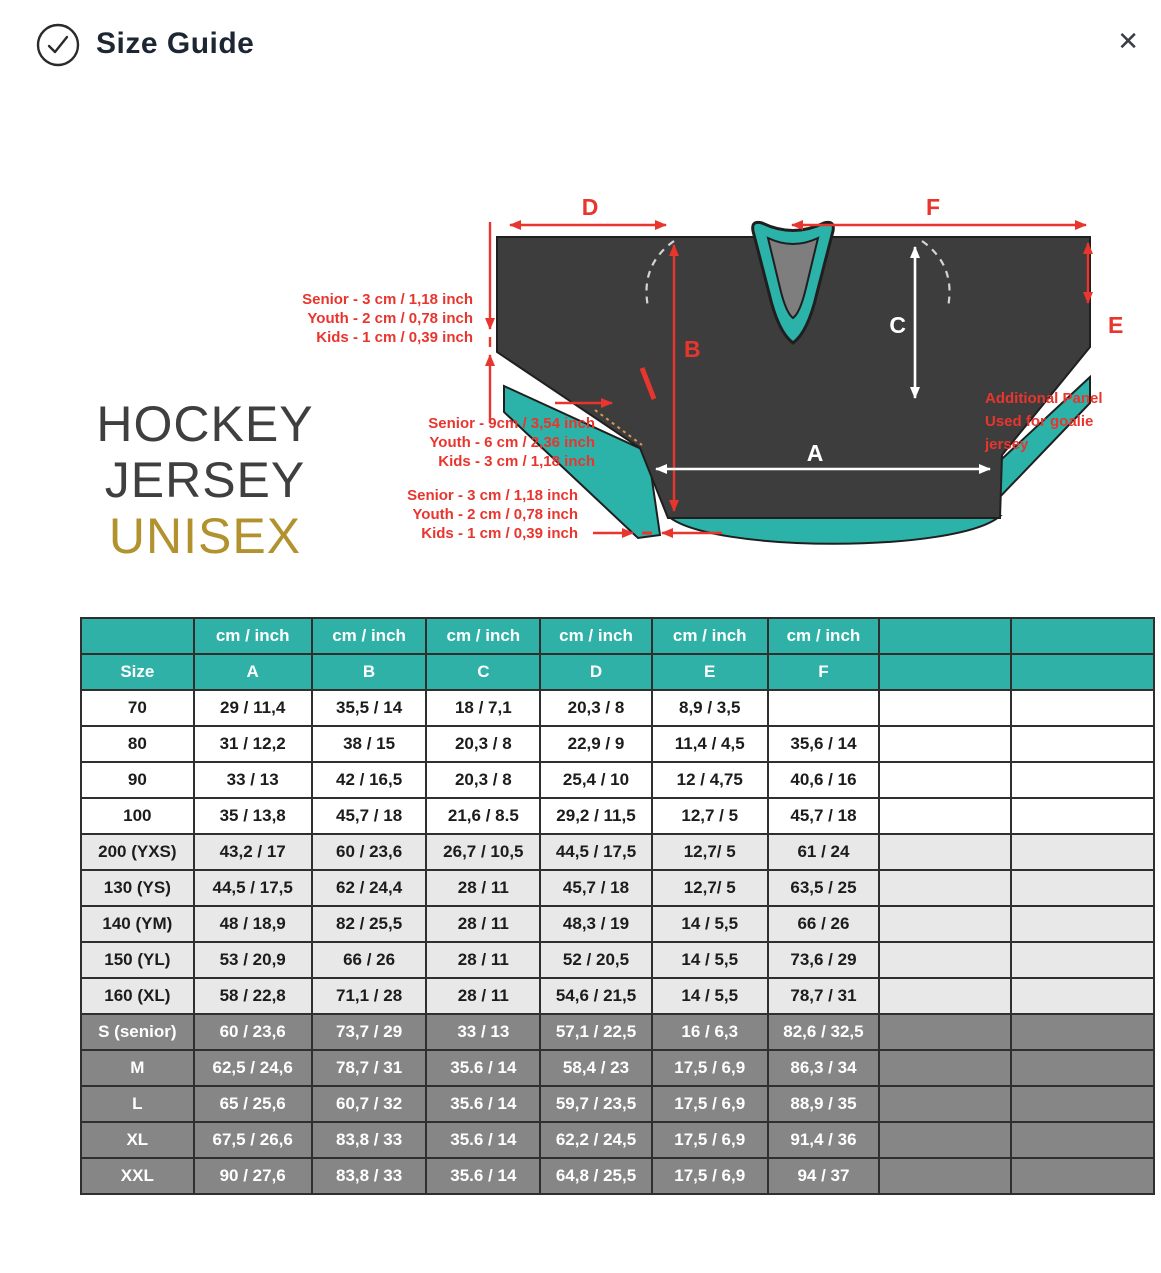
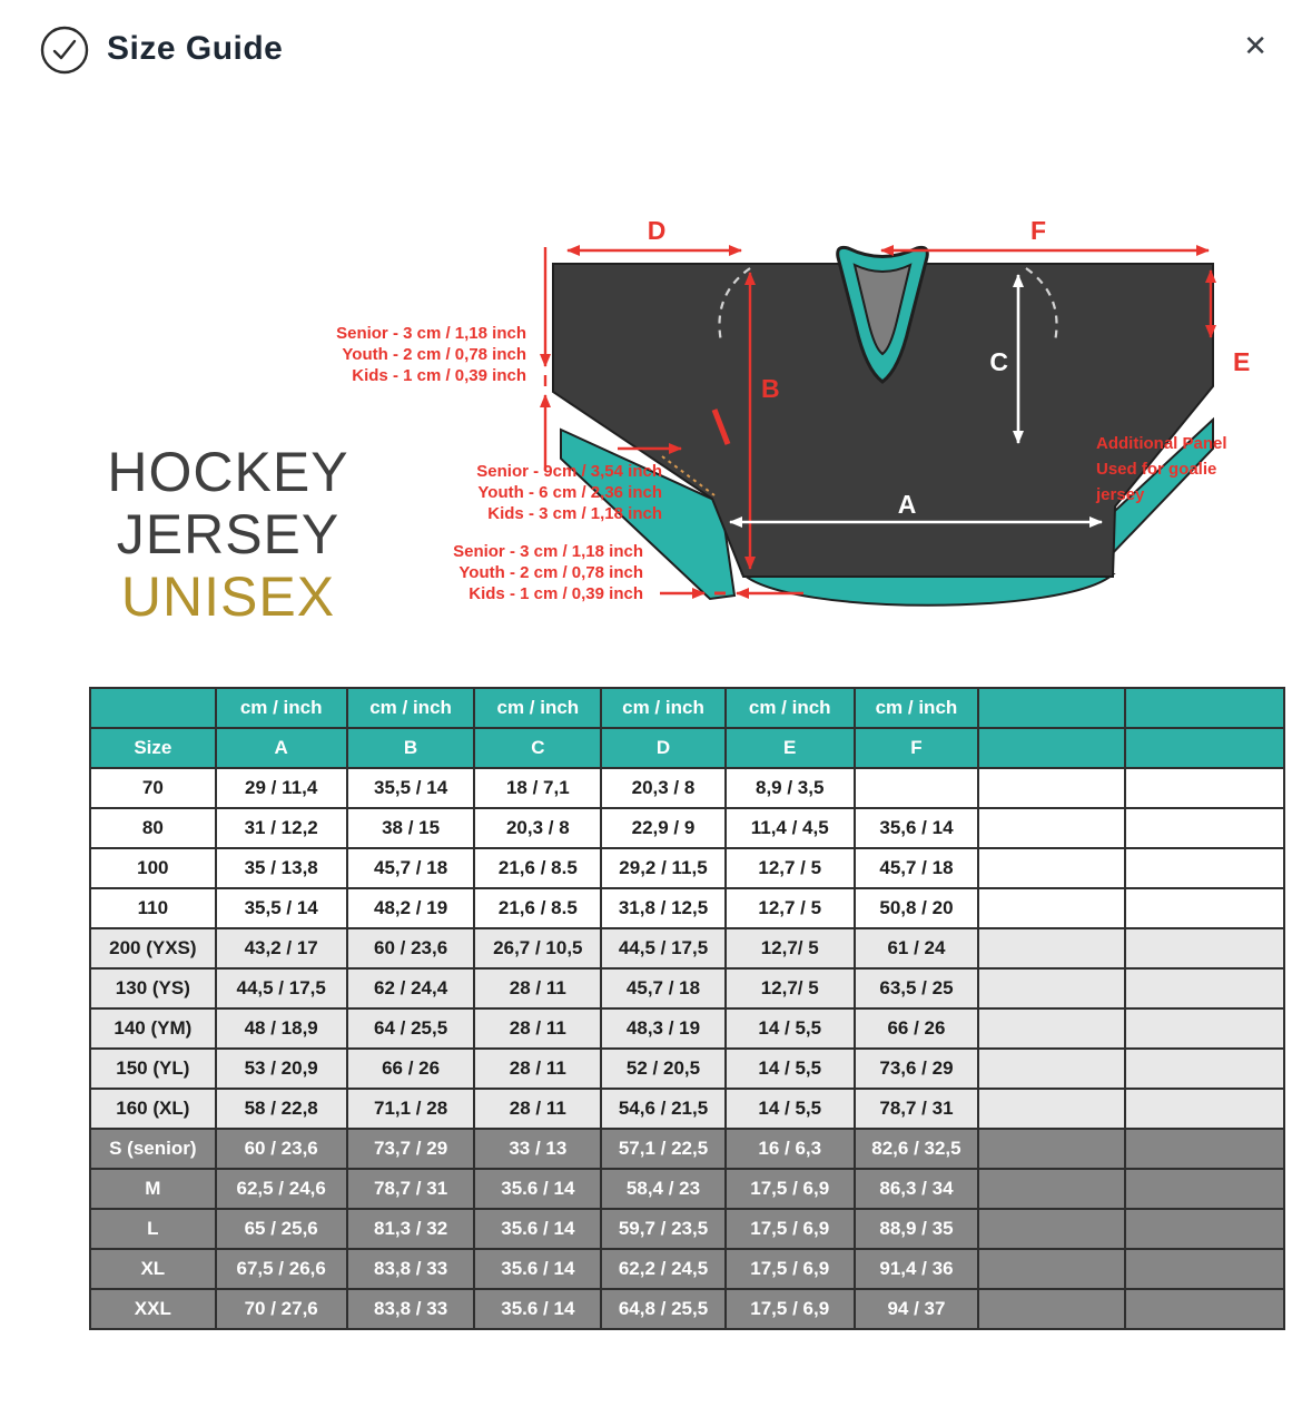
  Size Guide
  ✕
  HOCKEY
  JERSEY
  UNISEX
  D
  F
  E
  B
  C
  A
  Senior - 3 cm / 1,18 inch
  Youth - 2 cm / 0,78 inch
  Kids - 1 cm / 0,39 inch
  Senior - 9cm / 3,54 inch
  Youth - 6 cm / 2,36 inch
  Kids - 3 cm / 1,18 inch
  Senior - 3 cm / 1,18 inch
  Youth - 2 cm / 0,78 inch
  Kids - 1 cm / 0,39 inch
  Additional Panel
  Used for goalie
  jersey
  	cm / inch	cm / inch	cm / inch	cm / inch	cm / inch	cm / inch
  Size	A	B	C	D	E	F
  70	29 / 11,4	35,5 / 14	18 / 7,1	20,3 / 8	8,9 / 3,5
  80	31 / 12,2	38 / 15	20,3 / 8	22,9 / 9	11,4 / 4,5	35,6 / 14
- 90	33 / 13	42 / 16,5	20,3 / 8	25,4 / 10	12 / 4,75	40,6 / 16
  100	35 / 13,8	45,7 / 18	21,6 / 8.5	29,2 / 11,5	12,7 / 5	45,7 / 18
+ 110	35,5 / 14	48,2 / 19	21,6 / 8.5	31,8 / 12,5	12,7 / 5	50,8 / 20
  200 (YXS)	43,2 / 17	60 / 23,6	26,7 / 10,5	44,5 / 17,5	12,7/ 5	61 / 24
  130 (YS)	44,5 / 17,5	62 / 24,4	28 / 11	45,7 / 18	12,7/ 5	63,5 / 25
- 140 (YM)	48 / 18,9	82 / 25,5	28 / 11	48,3 / 19	14 / 5,5	66 / 26
+ 140 (YM)	48 / 18,9	64 / 25,5	28 / 11	48,3 / 19	14 / 5,5	66 / 26
  150 (YL)	53 / 20,9	66 / 26	28 / 11	52 / 20,5	14 / 5,5	73,6 / 29
  160 (XL)	58 / 22,8	71,1 / 28	28 / 11	54,6 / 21,5	14 / 5,5	78,7 / 31
  S (senior)	60 / 23,6	73,7 / 29	33 / 13	57,1 / 22,5	16 / 6,3	82,6 / 32,5
  M	62,5 / 24,6	78,7 / 31	35.6 / 14	58,4 / 23	17,5 / 6,9	86,3 / 34
- L	65 / 25,6	60,7 / 32	35.6 / 14	59,7 / 23,5	17,5 / 6,9	88,9 / 35
+ L	65 / 25,6	81,3 / 32	35.6 / 14	59,7 / 23,5	17,5 / 6,9	88,9 / 35
  XL	67,5 / 26,6	83,8 / 33	35.6 / 14	62,2 / 24,5	17,5 / 6,9	91,4 / 36
- XXL	90 / 27,6	83,8 / 33	35.6 / 14	64,8 / 25,5	17,5 / 6,9	94 / 37
+ XXL	70 / 27,6	83,8 / 33	35.6 / 14	64,8 / 25,5	17,5 / 6,9	94 / 37
